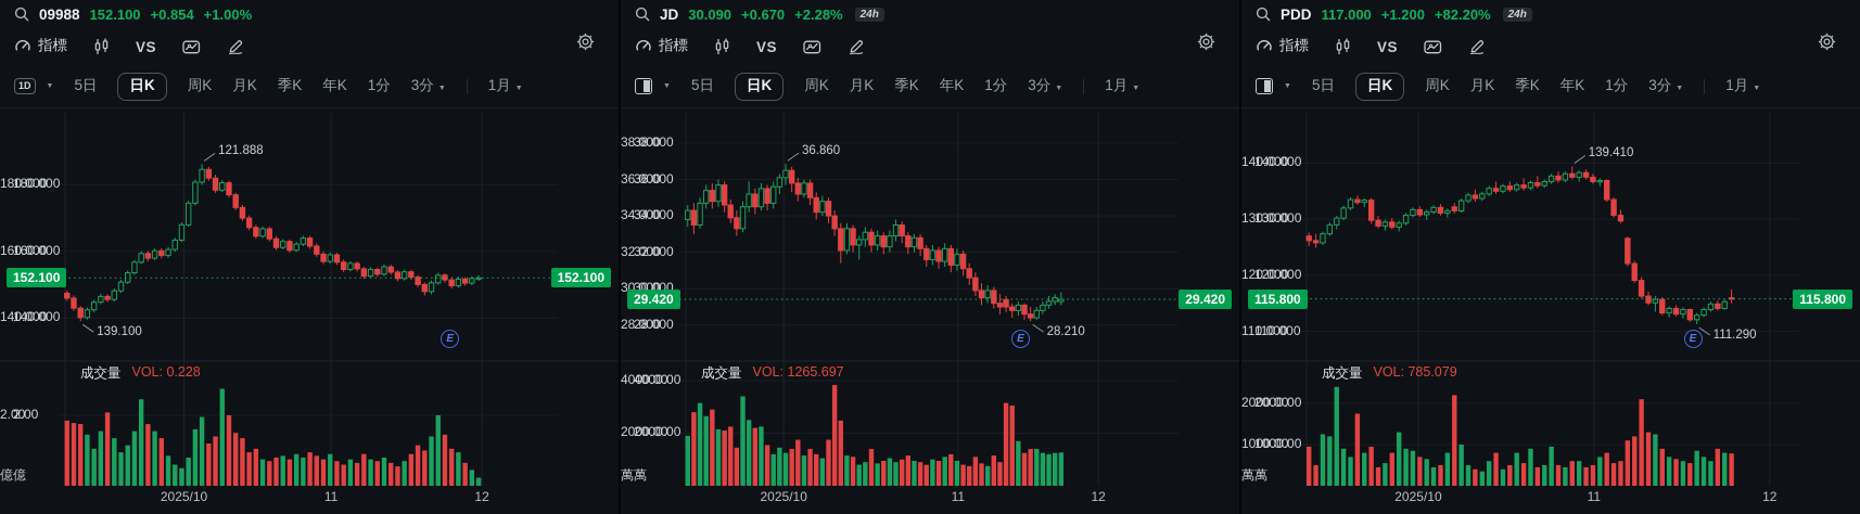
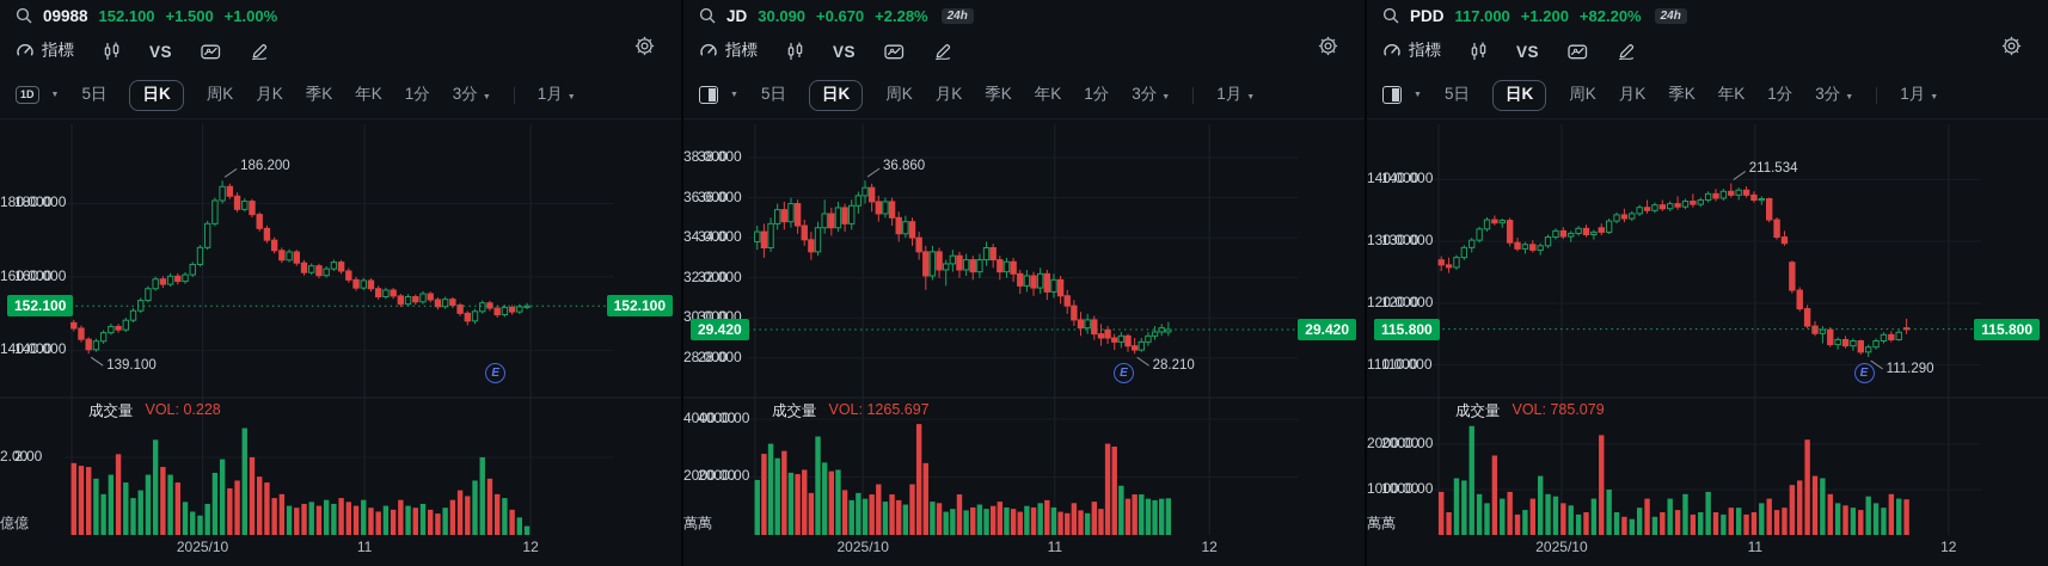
  09988
  152.100
- +0.854
+ +1.500
  +1.00%
  指標
  VS
  1D
  5日
  日K
  周K
  月K
  季K
  年K
  1分
  成交量
  VOL: 0.228
- 121.888
+ 186.200
  139.100
  E
  180.000
  180.000
  160.000
  160.000
  140.000
  140.000
  2.00
  2.00
  億
  億
  2025/10
  11
  12
  152.100
  152.100
  JD
  30.090
  +0.670
  +2.28%
  24h
  指標
  VS
  5日
  日K
  周K
  月K
  季K
  年K
  1分
  成交量
  VOL: 1265.697
  36.860
  28.210
  E
  38.000
  38.000
  36.000
  36.000
  34.000
  34.000
  32.000
  32.000
  30.000
  30.000
  28.000
  28.000
  4000.00
  4000.00
  2000.00
  2000.00
  萬
  萬
  2025/10
  11
  12
  29.420
  29.420
  PDD
  117.000
  +1.200
  +82.20%
  24h
  指標
  VS
  5日
  日K
  周K
  月K
  季K
  年K
  1分
  成交量
  VOL: 785.079
- 139.410
+ 211.534
  111.290
  E
  140.000
  140.000
  130.000
  130.000
  120.000
  120.000
  110.000
  110.000
  2000.00
  2000.00
  1000.00
  1000.00
  萬
  萬
  2025/10
  11
  12
  115.800
  115.800
